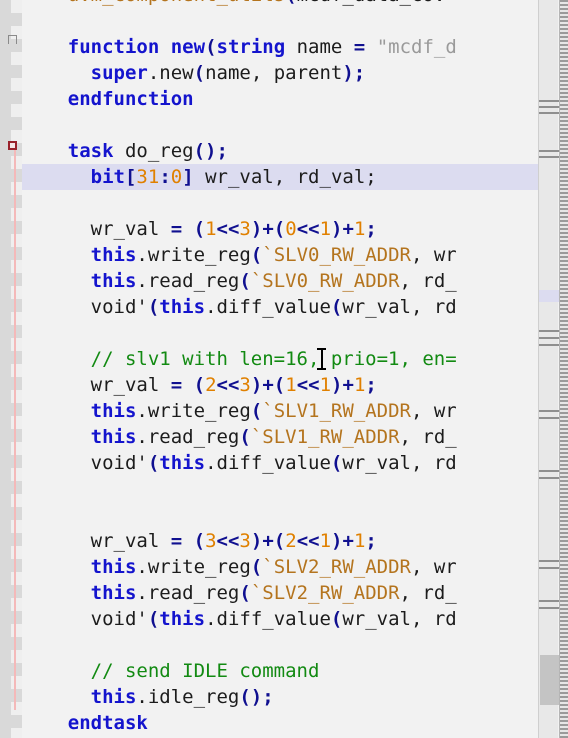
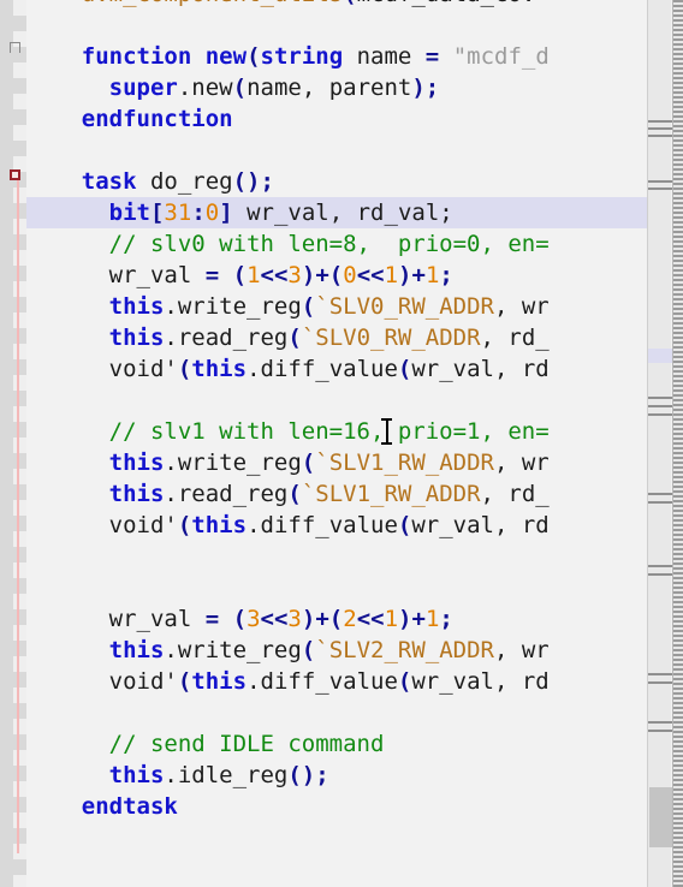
  function new(string name = "mcdf_d
  super.new(name, parent);
  endfunction
  task do_reg();
  bit[31:0] wr_val, rd_val;
+ // slv0 with len=8, prio=0, en=
  wr_val = (1<<3)+(0<<1)+1;
  this.write_reg(`SLV0_RW_ADDR, wr
  this.read_reg(`SLV0_RW_ADDR, rd_
  void'(this.diff_value(wr_val, rd
  // slv1 with len=16, prio=1, en=
- wr_val = (2<<3)+(1<<1)+1;
  this.write_reg(`SLV1_RW_ADDR, wr
  this.read_reg(`SLV1_RW_ADDR, rd_
  void'(this.diff_value(wr_val, rd
  wr_val = (3<<3)+(2<<1)+1;
  this.write_reg(`SLV2_RW_ADDR, wr
- this.read_reg(`SLV2_RW_ADDR, rd_
  void'(this.diff_value(wr_val, rd
  // send IDLE command
  this.idle_reg();
  endtask
